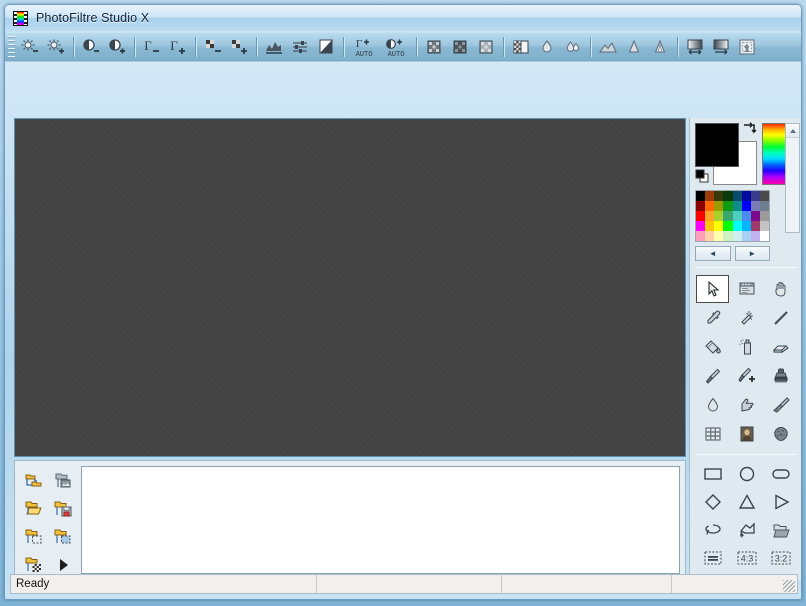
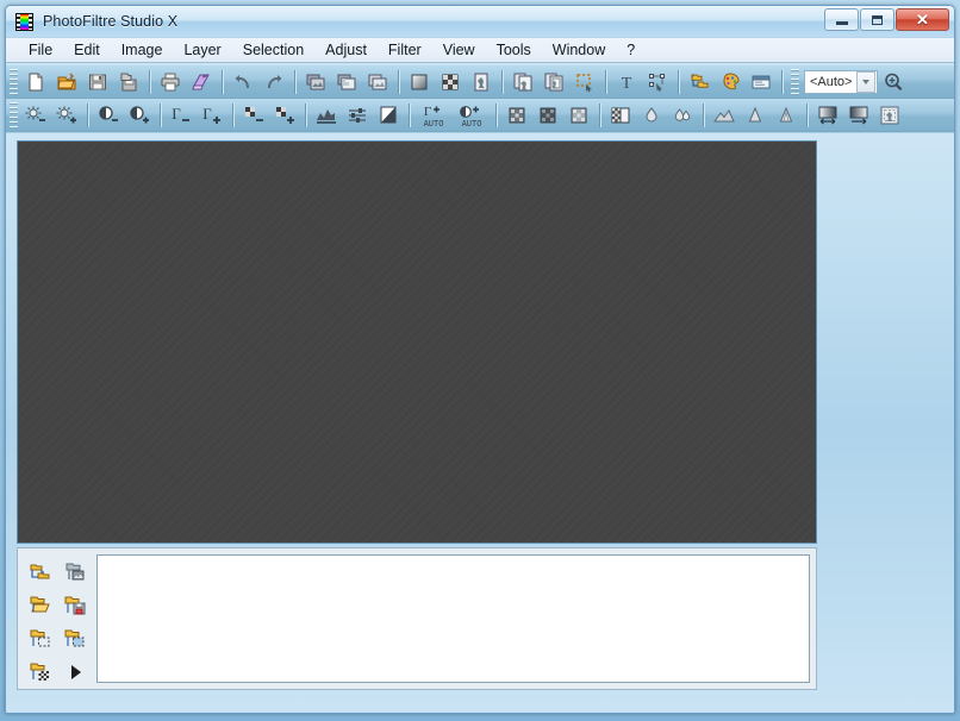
  PhotoFiltre Studio X
+ ✕
+ File
+ Edit
+ Image
+ Layer
+ Selection
+ Adjust
+ Filter
+ View
+ Tools
+ Window
+ ?
+ T
+ <Auto>
  Γ
  Γ
  Γ
  AUTO
  AUTO
- ◄
- ►
- 4:3
- 3:2
- Ready
